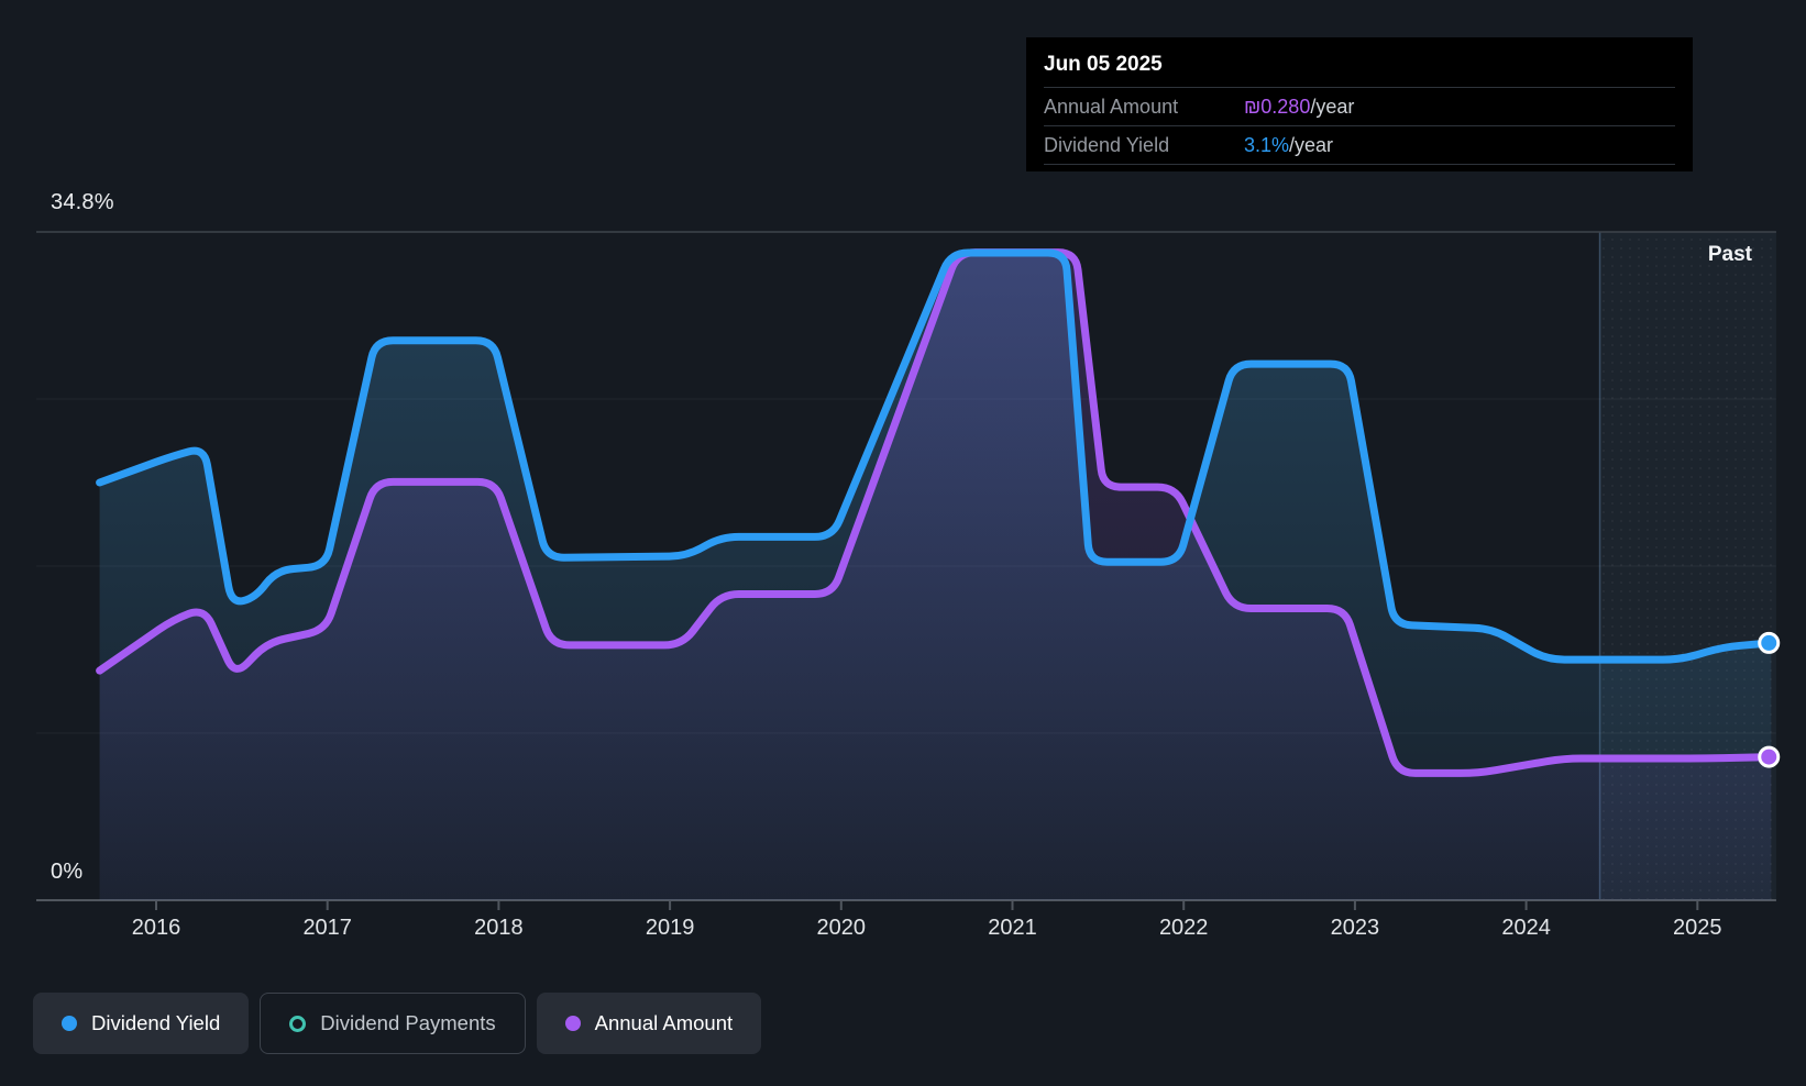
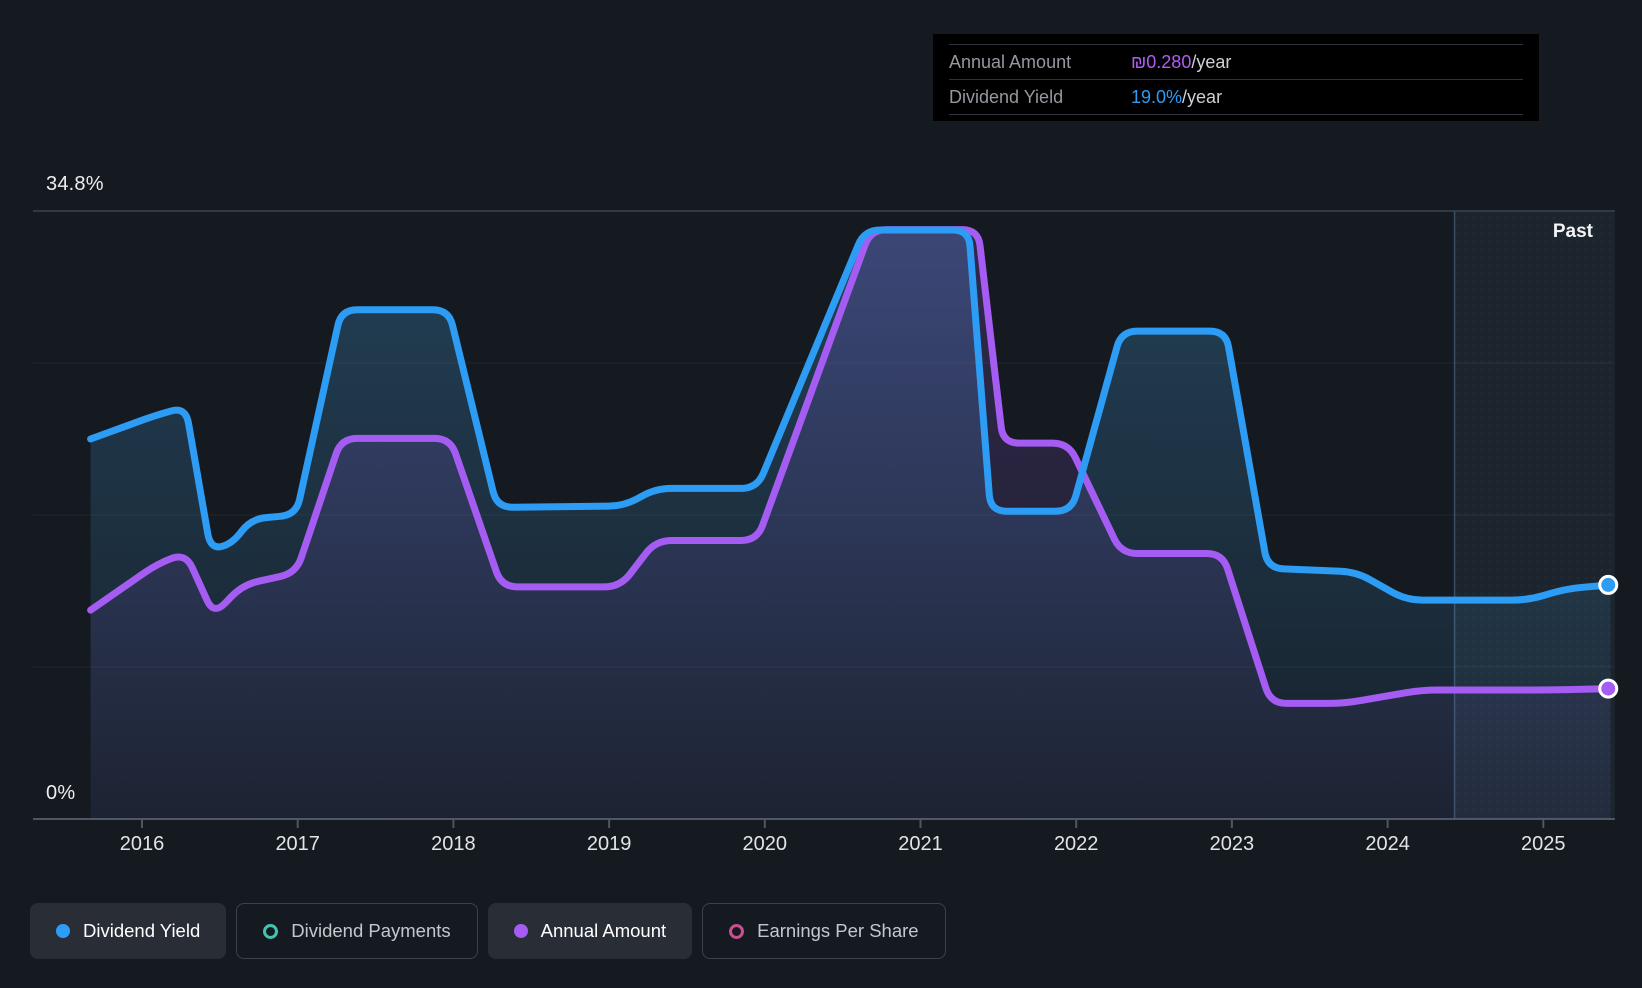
  34.8%
  0%
  Past
  2016
  2017
  2018
  2019
  2020
  2021
  2022
  2023
  2024
  2025
- Jun 05 2025
  Annual Amount
  ₪0.280/year
  Dividend Yield
- 3.1%/year
+ 19.0%/year
  Dividend Yield
  Dividend Payments
  Annual Amount
+ Earnings Per Share
